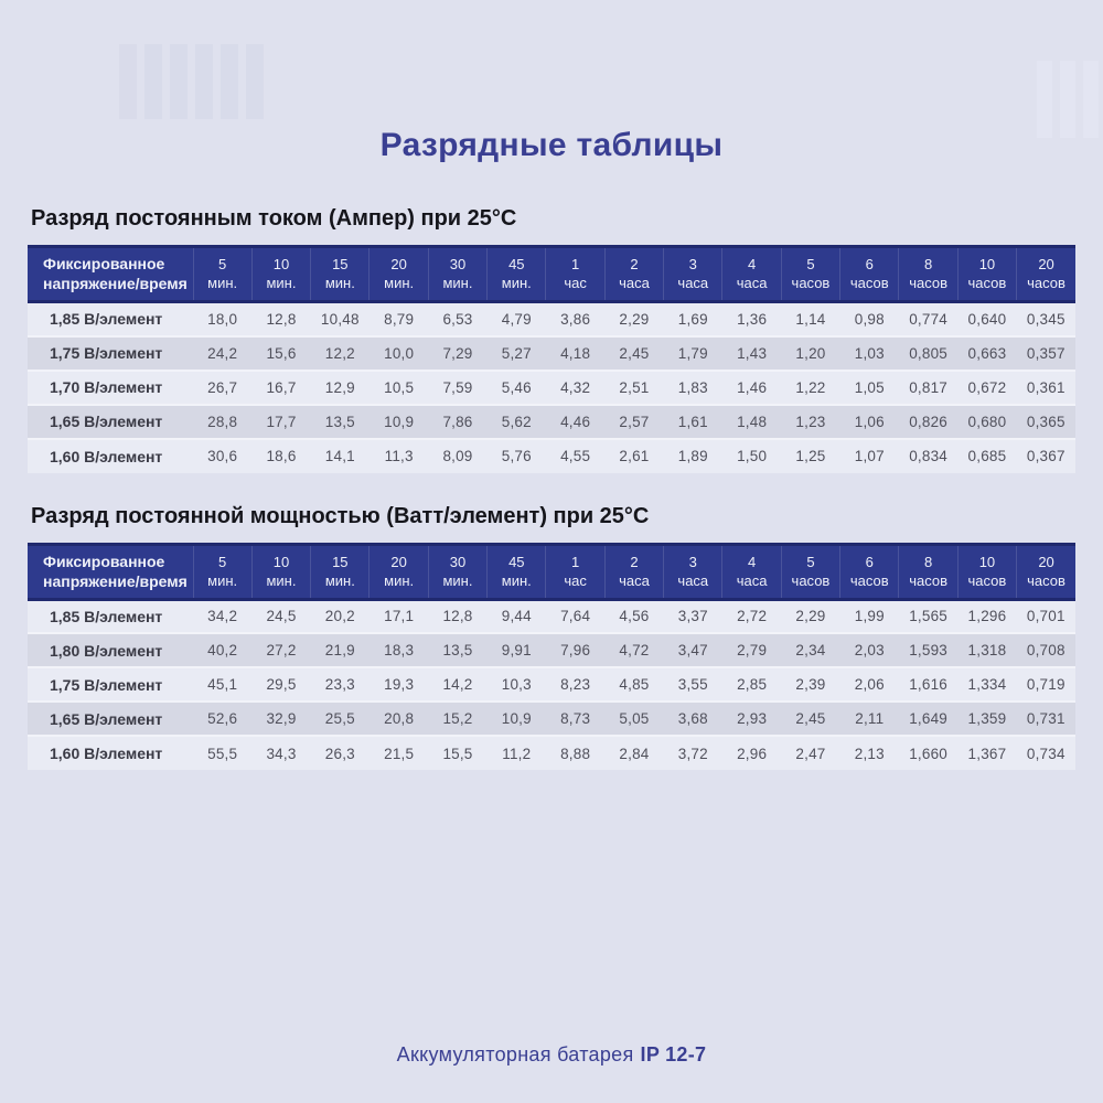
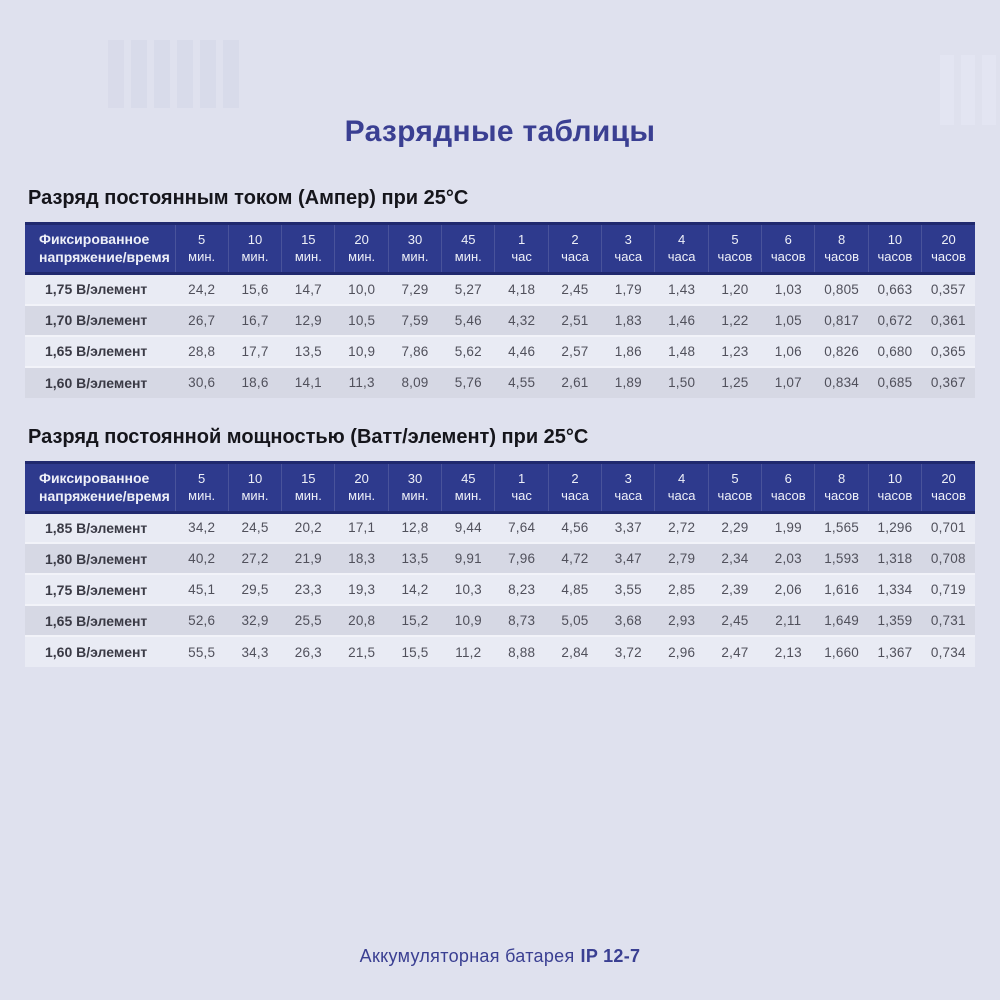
  Разрядные таблицы
  Разряд постоянным током (Ампер) при 25°C
  Фиксированноенапряжение/время	5мин.	10мин.	15мин.	20мин.	30мин.	45мин.	1час	2часа	3часа	4часа	5часов	6часов	8часов	10часов	20часов
- 1,85 В/элемент	18,0	12,8	10,48	8,79	6,53	4,79	3,86	2,29	1,69	1,36	1,14	0,98	0,774	0,640	0,345
- 1,75 В/элемент	24,2	15,6	12,2	10,0	7,29	5,27	4,18	2,45	1,79	1,43	1,20	1,03	0,805	0,663	0,357
+ 1,75 В/элемент	24,2	15,6	14,7	10,0	7,29	5,27	4,18	2,45	1,79	1,43	1,20	1,03	0,805	0,663	0,357
  1,70 В/элемент	26,7	16,7	12,9	10,5	7,59	5,46	4,32	2,51	1,83	1,46	1,22	1,05	0,817	0,672	0,361
- 1,65 В/элемент	28,8	17,7	13,5	10,9	7,86	5,62	4,46	2,57	1,61	1,48	1,23	1,06	0,826	0,680	0,365
+ 1,65 В/элемент	28,8	17,7	13,5	10,9	7,86	5,62	4,46	2,57	1,86	1,48	1,23	1,06	0,826	0,680	0,365
  1,60 В/элемент	30,6	18,6	14,1	11,3	8,09	5,76	4,55	2,61	1,89	1,50	1,25	1,07	0,834	0,685	0,367
  Разряд постоянной мощностью (Ватт/элемент) при 25°C
  Фиксированноенапряжение/время	5мин.	10мин.	15мин.	20мин.	30мин.	45мин.	1час	2часа	3часа	4часа	5часов	6часов	8часов	10часов	20часов
  1,85 В/элемент	34,2	24,5	20,2	17,1	12,8	9,44	7,64	4,56	3,37	2,72	2,29	1,99	1,565	1,296	0,701
  1,80 В/элемент	40,2	27,2	21,9	18,3	13,5	9,91	7,96	4,72	3,47	2,79	2,34	2,03	1,593	1,318	0,708
  1,75 В/элемент	45,1	29,5	23,3	19,3	14,2	10,3	8,23	4,85	3,55	2,85	2,39	2,06	1,616	1,334	0,719
  1,65 В/элемент	52,6	32,9	25,5	20,8	15,2	10,9	8,73	5,05	3,68	2,93	2,45	2,11	1,649	1,359	0,731
  1,60 В/элемент	55,5	34,3	26,3	21,5	15,5	11,2	8,88	2,84	3,72	2,96	2,47	2,13	1,660	1,367	0,734
  Аккумуляторная батарея IP 12-7
